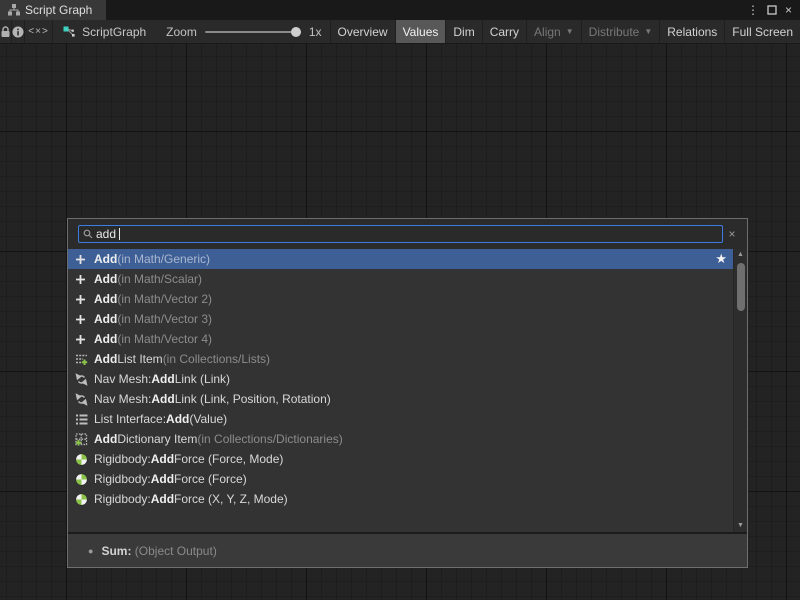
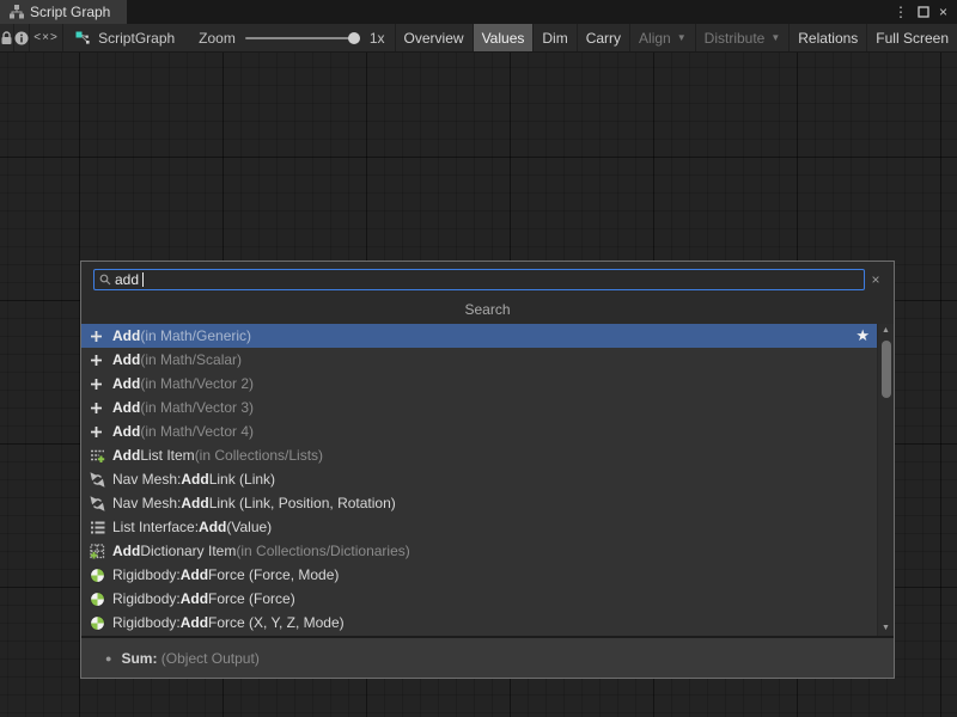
  Script Graph
  ⋮
  ×
  <×>
  ScriptGraph
  Zoom
  1x
  Overview
  Values
  Dim
  Carry
  Align
  ▼
  Distribute
  ▼
  Relations
  Full Screen
  add
  ×
+ Search
  Add
  (in Math/Generic)
  ★
  Add
  (in Math/Scalar)
  Add
  (in Math/Vector 2)
  Add
  (in Math/Vector 3)
  Add
  (in Math/Vector 4)
  Add
  List Item
  (in Collections/Lists)
  Nav Mesh:
  Add
  Link (Link)
  Nav Mesh:
  Add
  Link (Link, Position, Rotation)
  List Interface:
  Add
  (Value)
  Add
  Dictionary Item
  (in Collections/Dictionaries)
  Rigidbody:
  Add
  Force (Force, Mode)
  Rigidbody:
  Add
  Force (Force)
  Rigidbody:
  Add
  Force (X, Y, Z, Mode)
  ●
  Sum: (Object Output)
